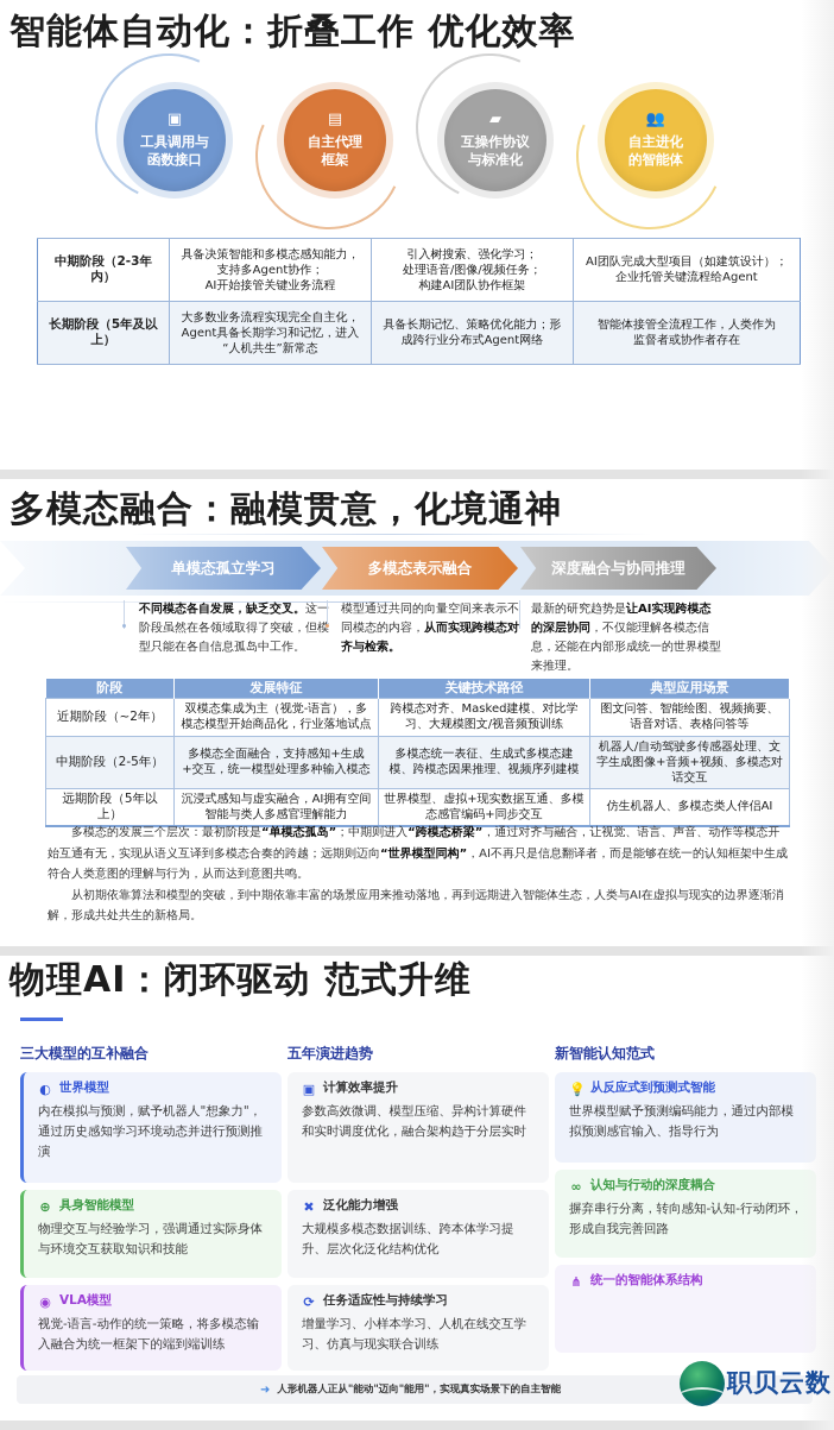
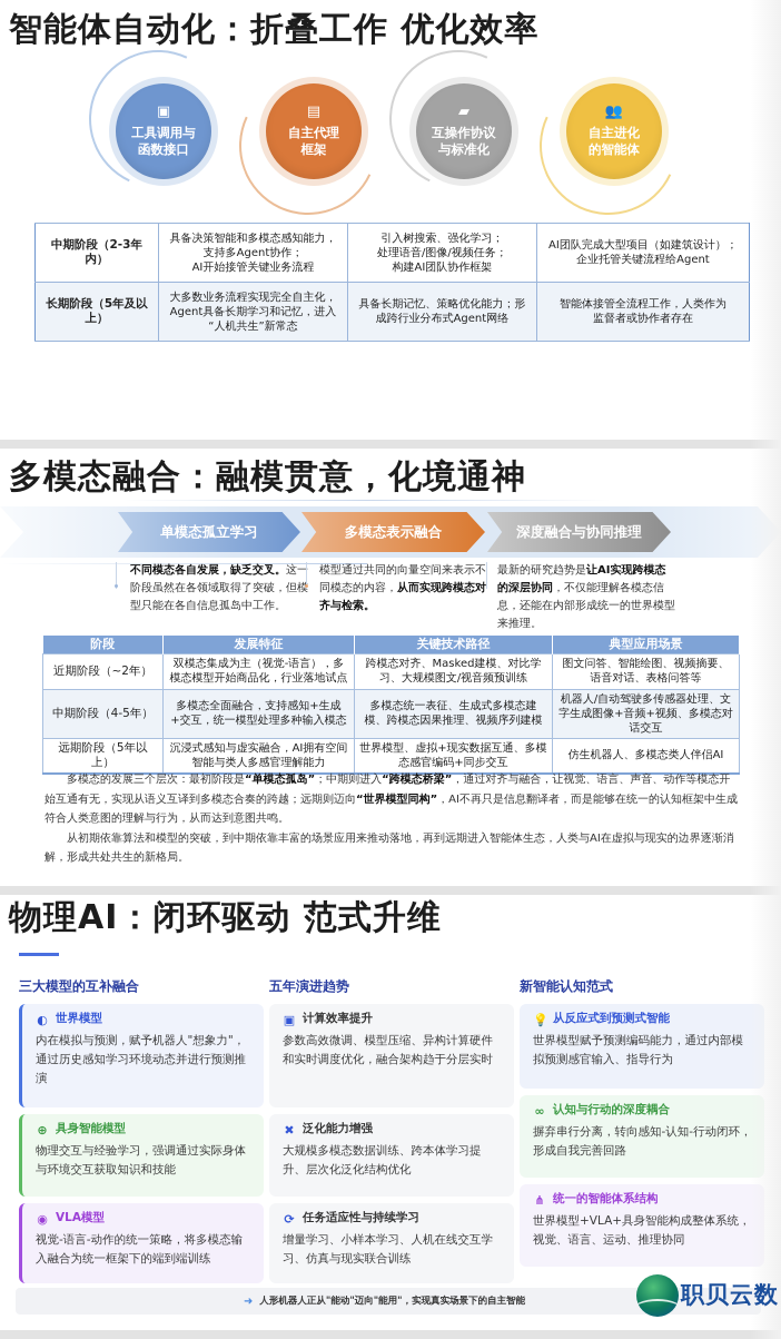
  智能体自动化：折叠工作 优化效率
  ▣
  工具调用与
  函数接口
  ▤
  自主代理
  框架
  ▰
  互操作协议
  与标准化
  👥
  自主进化
  的智能体
  中期阶段（2-3年内）	具备决策智能和多模态感知能力，支持多Agent协作；AI开始接管关键业务流程	引入树搜索、强化学习；处理语音/图像/视频任务；构建AI团队协作框架	AI团队完成大型项目（如建筑设计）；企业托管关键流程给Agent
  长期阶段（5年及以上）	大多数业务流程实现完全自主化，Agent具备长期学习和记忆，进入“人机共生”新常态	具备长期记忆、策略优化能力；形成跨行业分布式Agent网络	智能体接管全流程工作，人类作为监督者或协作者存在
  多模态融合：融模贯意，化境通神
  单模态孤立学习
  多模态表示融合
  深度融合与协同推理
  不同模态各自发展，缺乏交叉。这一阶段虽然在各领域取得了突破，但模型只能在各自信息孤岛中工作。
  模型通过共同的向量空间来表示不同模态的内容，从而实现跨模态对齐与检索。
  最新的研究趋势是让AI实现跨模态的深层协同，不仅能理解各模态信息，还能在内部形成统一的世界模型来推理。
  阶段	发展特征	关键技术路径	典型应用场景
  近期阶段（~2年）	双模态集成为主（视觉-语言），多模态模型开始商品化，行业落地试点	跨模态对齐、Masked建模、对比学习、大规模图文/视音频预训练	图文问答、智能绘图、视频摘要、语音对话、表格问答等
- 中期阶段（2-5年）	多模态全面融合，支持感知+生成+交互，统一模型处理多种输入模态	多模态统一表征、生成式多模态建模、跨模态因果推理、视频序列建模	机器人/自动驾驶多传感器处理、文字生成图像+音频+视频、多模态对话交互
+ 中期阶段（4-5年）	多模态全面融合，支持感知+生成+交互，统一模型处理多种输入模态	多模态统一表征、生成式多模态建模、跨模态因果推理、视频序列建模	机器人/自动驾驶多传感器处理、文字生成图像+音频+视频、多模态对话交互
  远期阶段（5年以上）	沉浸式感知与虚实融合，AI拥有空间智能与类人多感官理解能力	世界模型、虚拟+现实数据互通、多模态感官编码+同步交互	仿生机器人、多模态类人伴侣AI
  多模态的发展三个层次：最初阶段是“单模态孤岛”；中期则进入“跨模态桥梁”，通过对齐与融合，让视觉、语言、声音、动作等模态开始互通有无，实现从语义互译到多模态合奏的跨越；远期则迈向“世界模型同构”，AI不再只是信息翻译者，而是能够在统一的认知框架中生成符合人类意图的理解与行为，从而达到意图共鸣。
  从初期依靠算法和模型的突破，到中期依靠丰富的场景应用来推动落地，再到远期进入智能体生态，人类与AI在虚拟与现实的边界逐渐消解，形成共处共生的新格局。
  物理AI：闭环驱动 范式升维
  三大模型的互补融合
  ◐
  世界模型
  内在模拟与预测，赋予机器人"想象力"，通过历史感知学习环境动态并进行预测推演
  ⊕
  具身智能模型
  物理交互与经验学习，强调通过实际身体与环境交互获取知识和技能
  ◉
  VLA模型
  视觉-语言-动作的统一策略，将多模态输入融合为统一框架下的端到端训练
  五年演进趋势
  ▣
  计算效率提升
  参数高效微调、模型压缩、异构计算硬件和实时调度优化，融合架构趋于分层实时
  ✖
  泛化能力增强
  大规模多模态数据训练、跨本体学习提升、层次化泛化结构优化
  ⟳
  任务适应性与持续学习
  增量学习、小样本学习、人机在线交互学习、仿真与现实联合训练
  新智能认知范式
  💡
  从反应式到预测式智能
  世界模型赋予预测编码能力，通过内部模拟预测感官输入、指导行为
  ∞
  认知与行动的深度耦合
  摒弃串行分离，转向感知-认知-行动闭环，形成自我完善回路
  ⋔
  统一的智能体系结构
+ 世界模型+VLA+具身智能构成整体系统，视觉、语言、运动、推理协同
  ➜
  人形机器人正从"能动"迈向"能用"，实现真实场景下的自主智能
  职贝云数
